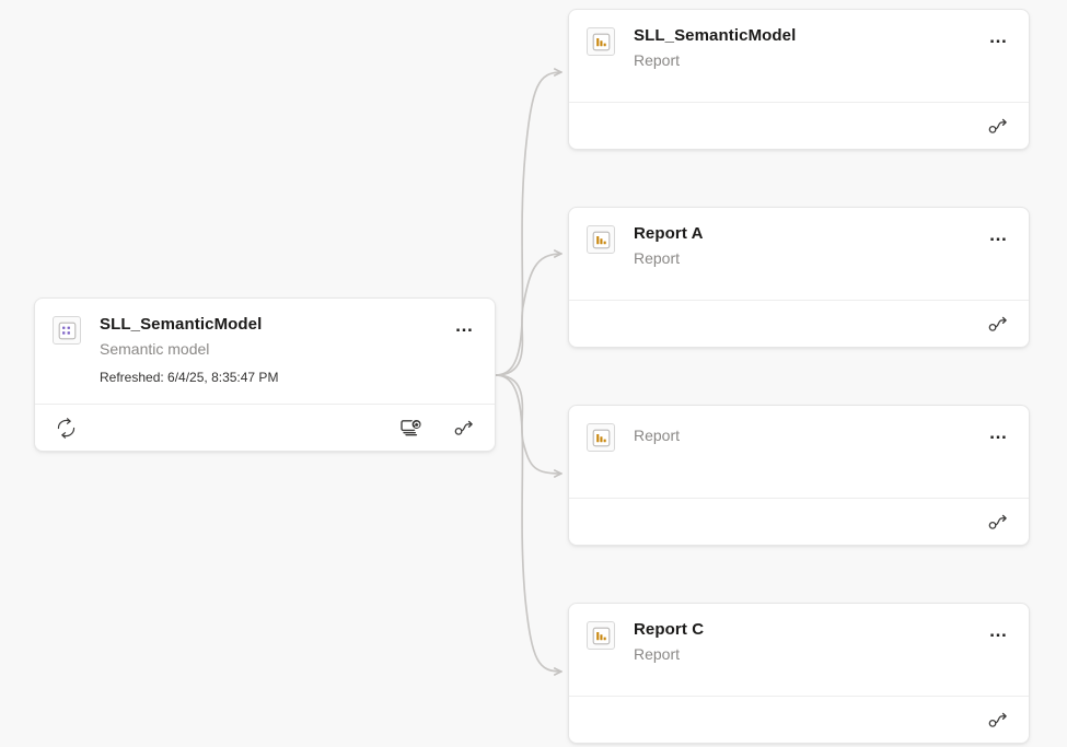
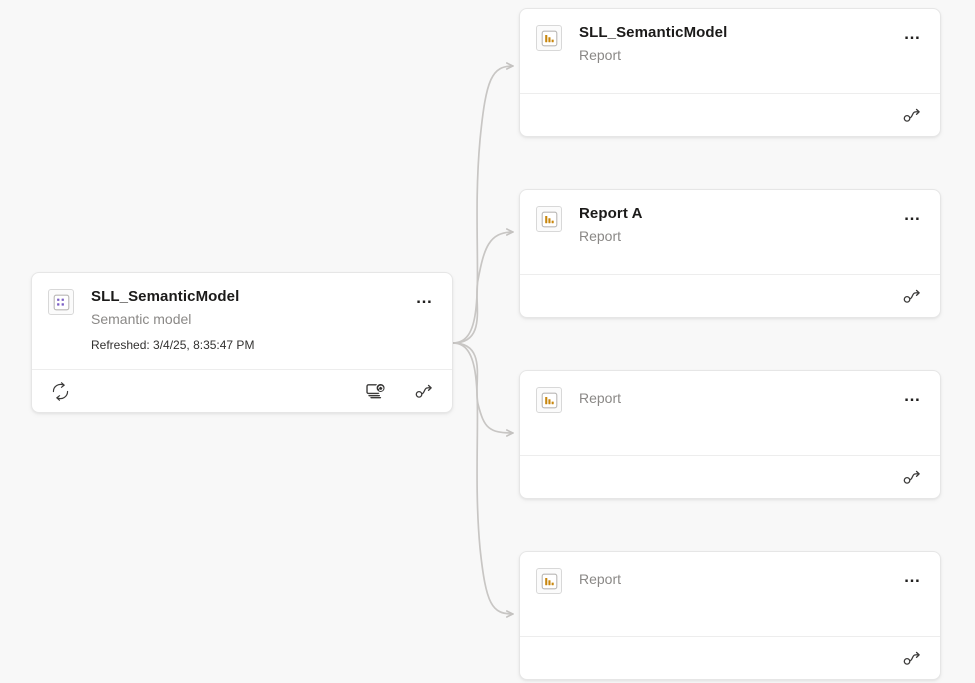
  SLL_SemanticModel
  Semantic model
- Refreshed: 6/4/25, 8:35:47 PM
+ Refreshed: 3/4/25, 8:35:47 PM
  …
  SLL_SemanticModel
  Report
  …
  Report A
  Report
  …
  Report
  …
- Report C
  Report
  …
